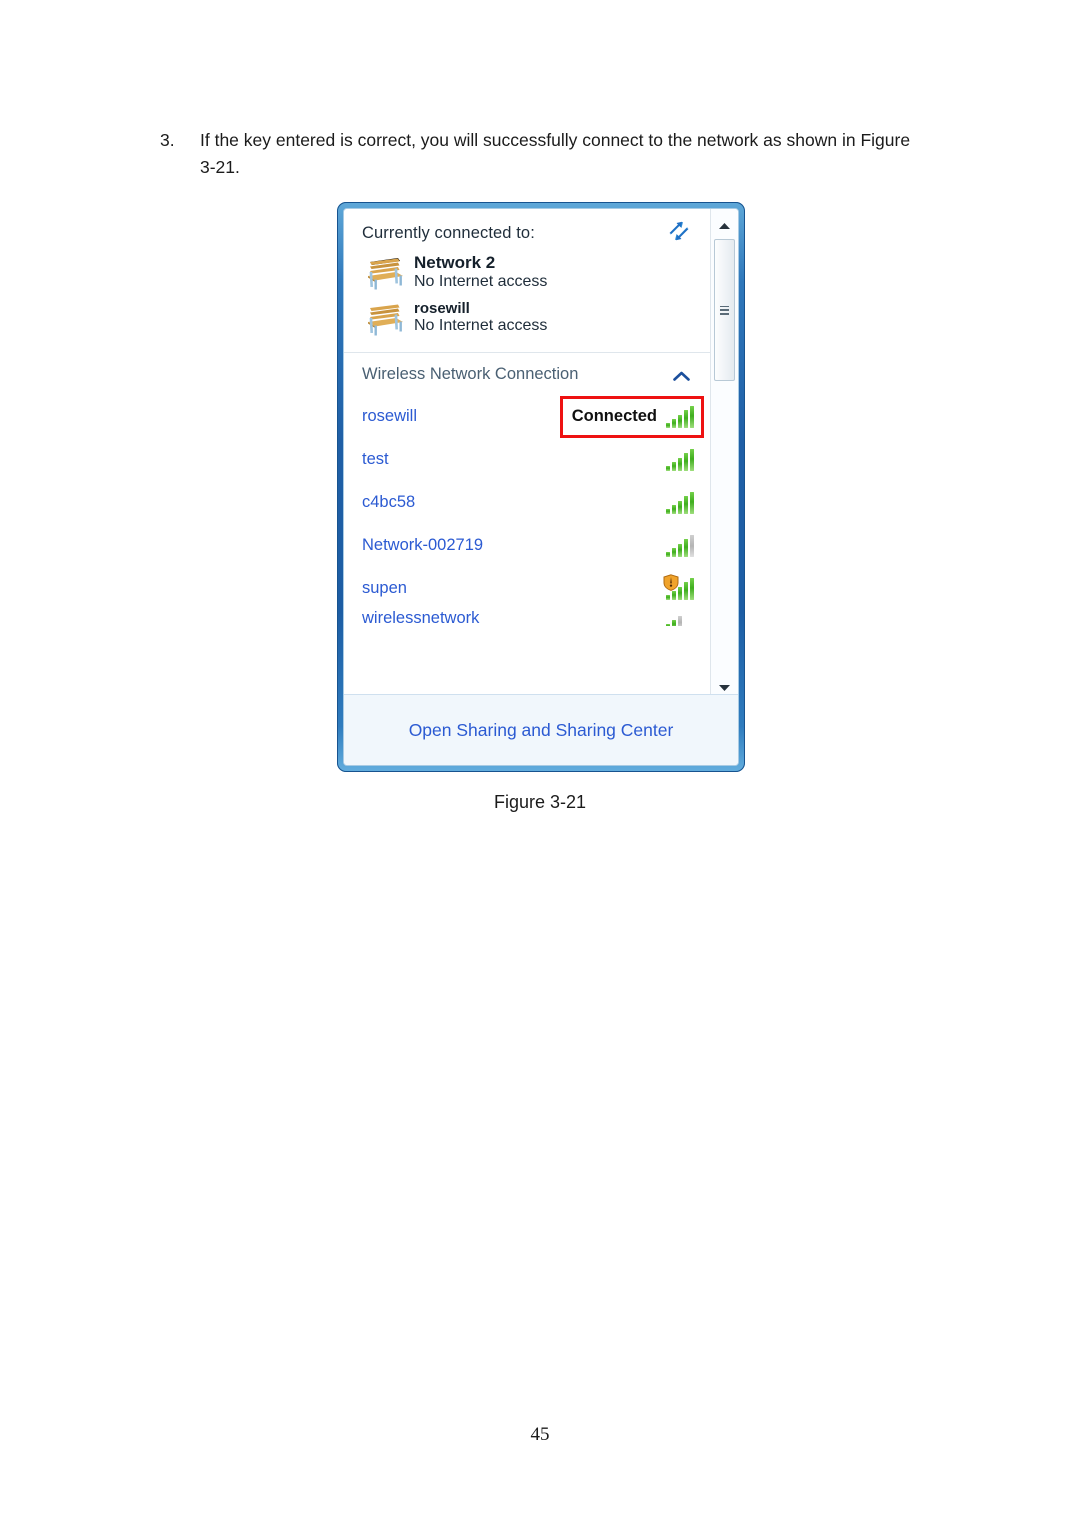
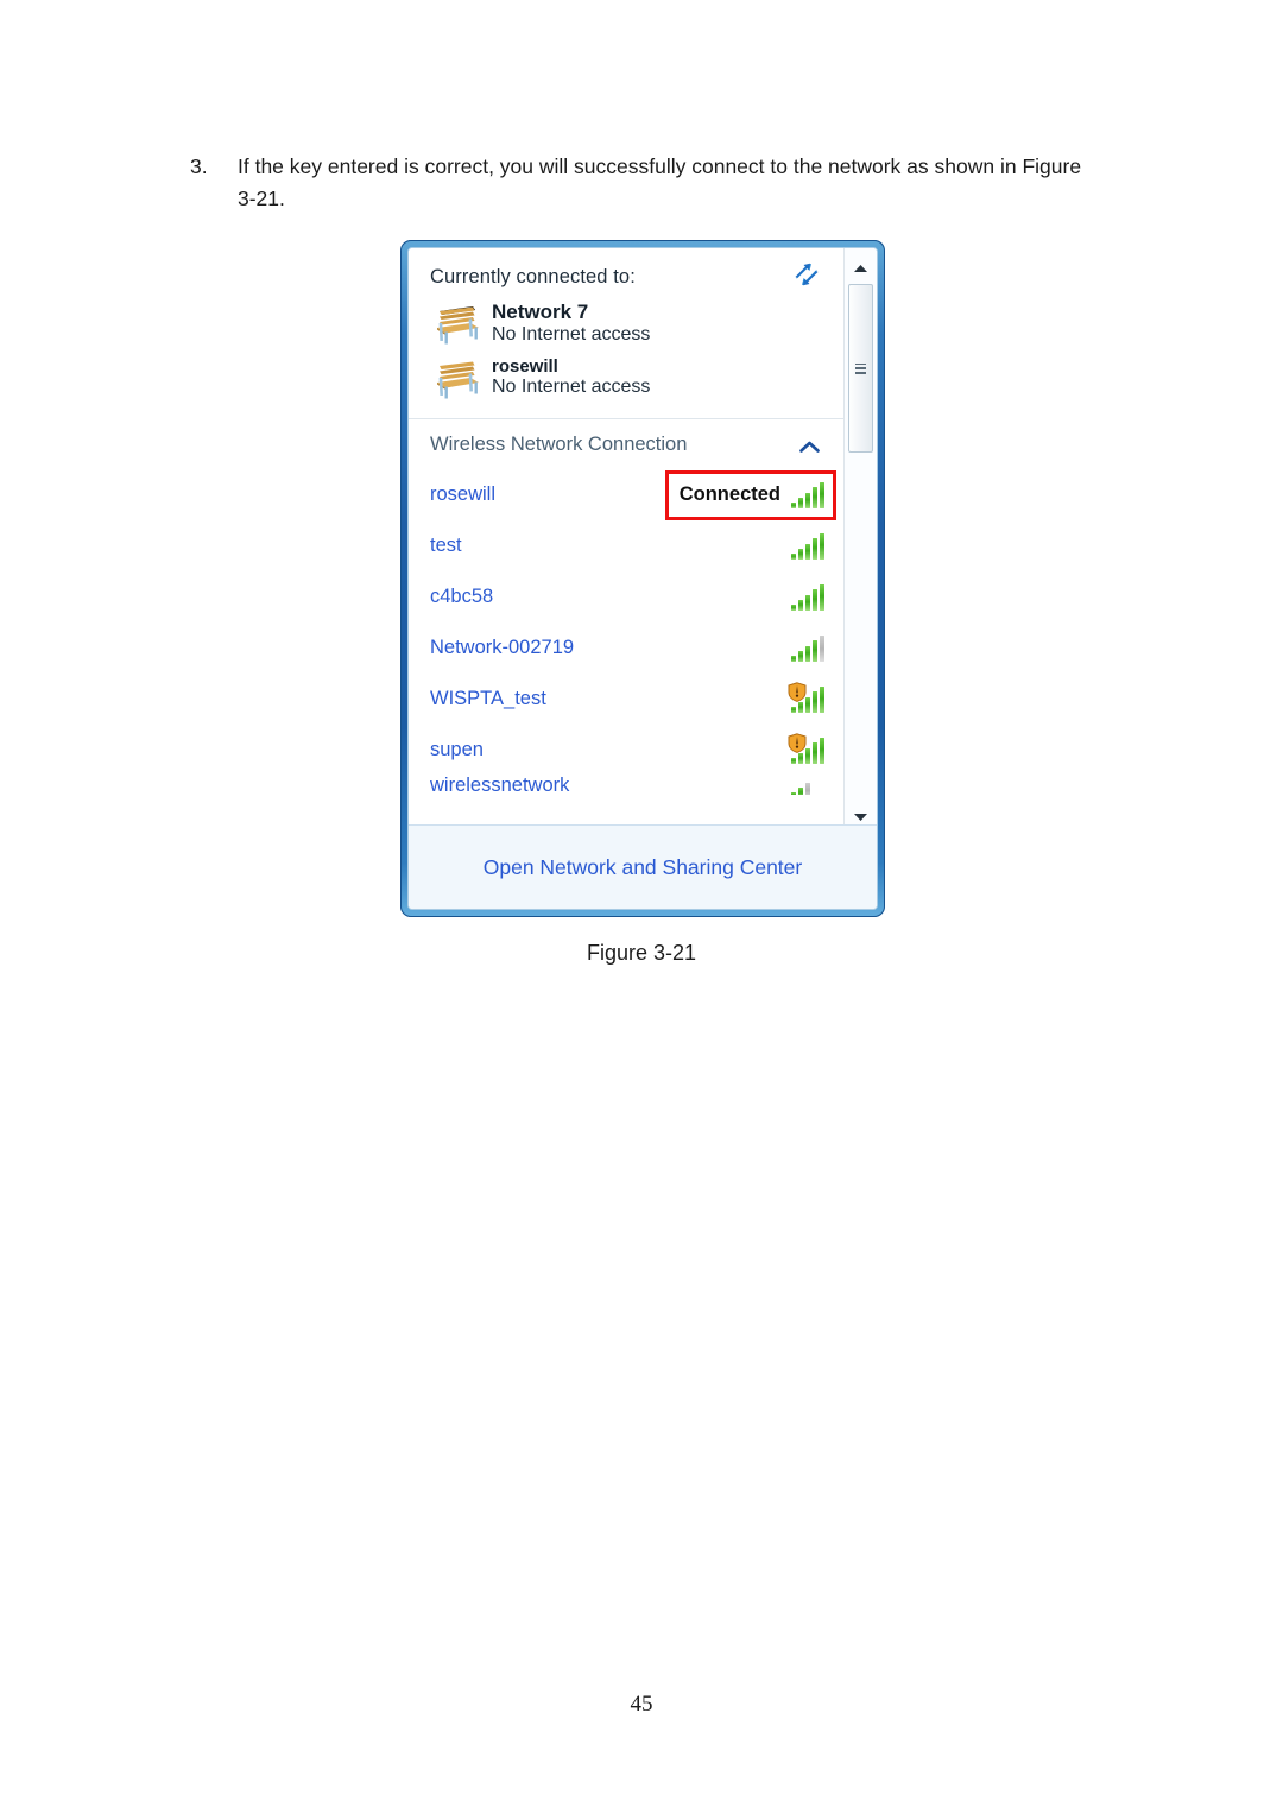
  3.
  If the key entered is correct, you will successfully connect to the network as shown in Figure 3-21.
  Currently connected to:
- Network 2
+ Network 7
  No Internet access
  rosewill
  No Internet access
  Wireless Network Connection
  rosewill
  Connected
  test
  c4bc58
  Network-002719
+ WISPTA_test
  supen
  wirelessnetwork
- Open Sharing and Sharing Center
+ Open Network and Sharing Center
  Figure 3-21
  45
